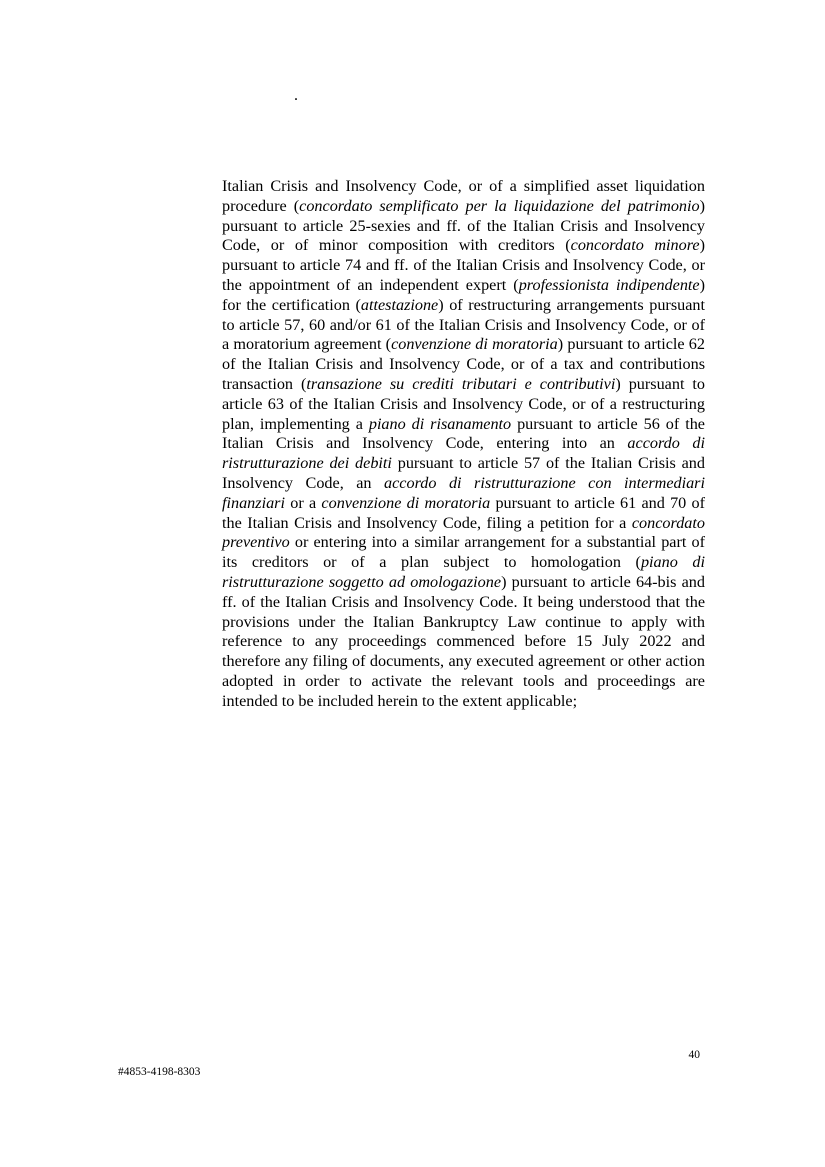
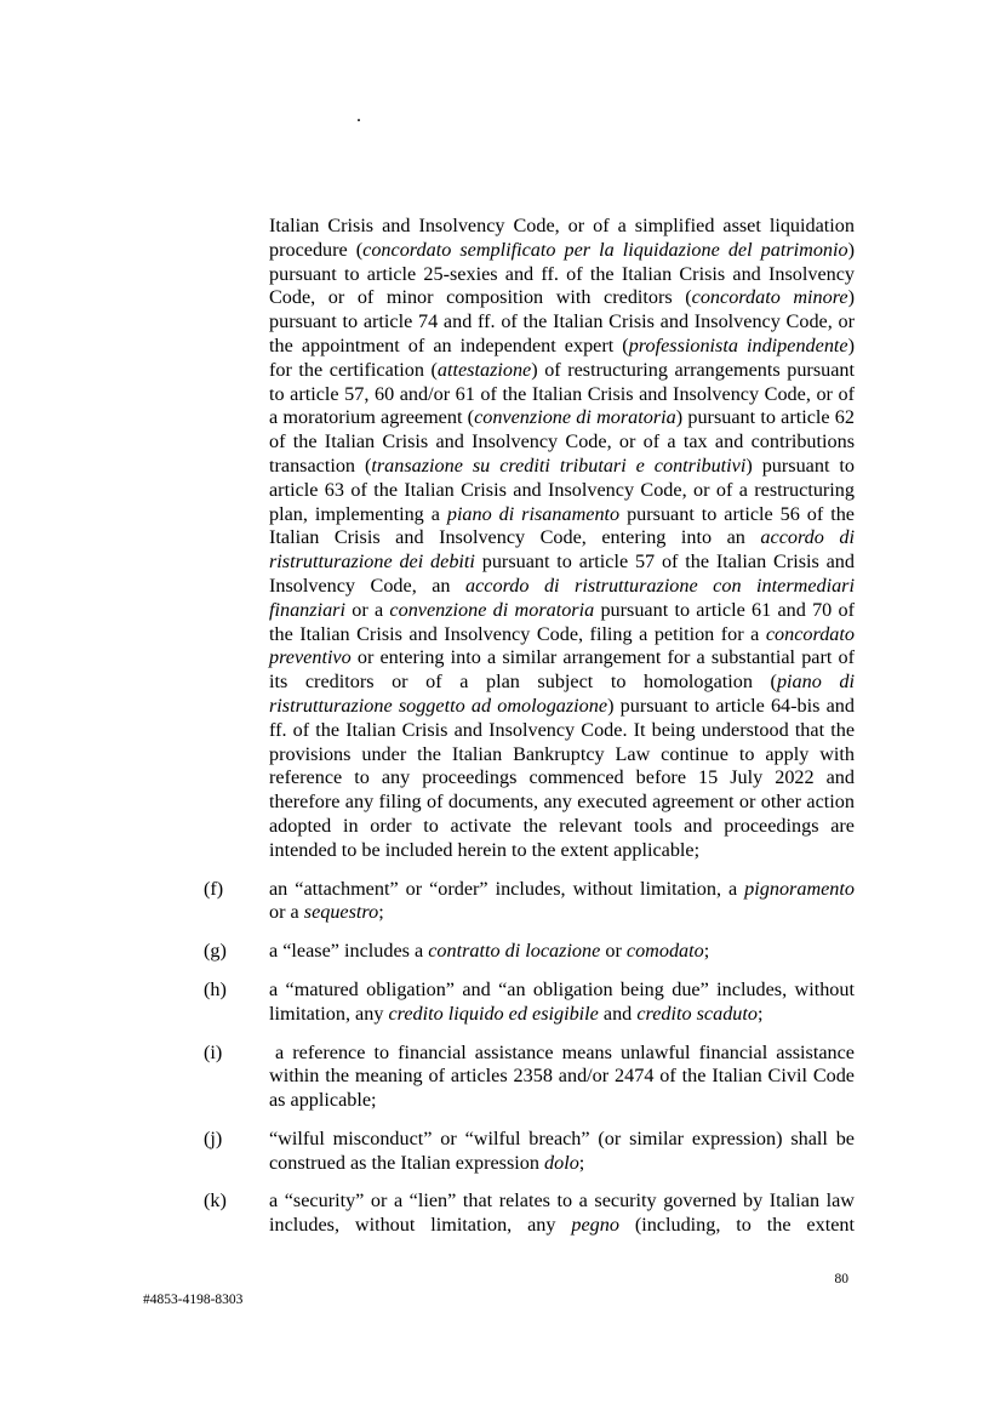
  .
  Italian Crisis and Insolvency Code, or of a simplified asset liquidation procedure (concordato semplificato per la liquidazione del patrimonio) pursuant to article 25-sexies and ff. of the Italian Crisis and Insolvency Code, or of minor composition with creditors (concordato minore) pursuant to article 74 and ff. of the Italian Crisis and Insolvency Code, or the appointment of an independent expert (professionista indipendente) for the certification (attestazione) of restructuring arrangements pursuant to article 57, 60 and/or 61 of the Italian Crisis and Insolvency Code, or of a moratorium agreement (convenzione di moratoria) pursuant to article 62 of the Italian Crisis and Insolvency Code, or of a tax and contributions transaction (transazione su crediti tributari e contributivi) pursuant to article 63 of the Italian Crisis and Insolvency Code, or of a restructuring plan, implementing a piano di risanamento pursuant to article 56 of the Italian Crisis and Insolvency Code, entering into an accordo di ristrutturazione dei debiti pursuant to article 57 of the Italian Crisis and Insolvency Code, an accordo di ristrutturazione con intermediari finanziari or a convenzione di moratoria pursuant to article 61 and 70 of the Italian Crisis and Insolvency Code, filing a petition for a concordato preventivo or entering into a similar arrangement for a substantial part of its creditors or of a plan subject to homologation (piano di ristrutturazione soggetto ad omologazione) pursuant to article 64-bis and ff. of the Italian Crisis and Insolvency Code. It being understood that the provisions under the Italian Bankruptcy Law continue to apply with reference to any proceedings commenced before 15 July 2022 and therefore any filing of documents, any executed agreement or other action adopted in order to activate the relevant tools and proceedings are intended to be included herein to the extent applicable;
+ (f)
+ an “attachment” or “order” includes, without limitation, a pignoramento or a sequestro;
+ (g)
+ a “lease” includes a contratto di locazione or comodato;
+ (h)
+ a “matured obligation” and “an obligation being due” includes, without limitation, any credito liquido ed esigibile and credito scaduto;
+ (i)
+ a reference to financial assistance means unlawful financial assistance within the meaning of articles 2358 and/or 2474 of the Italian Civil Code as applicable;
+ (j)
+ “wilful misconduct” or “wilful breach” (or similar expression) shall be construed as the Italian expression dolo;
+ (k)
+ a “security” or a “lien” that relates to a security governed by Italian law includes, without limitation, any pegno (including, to the extent
- 40
+ 80
  #4853-4198-8303
